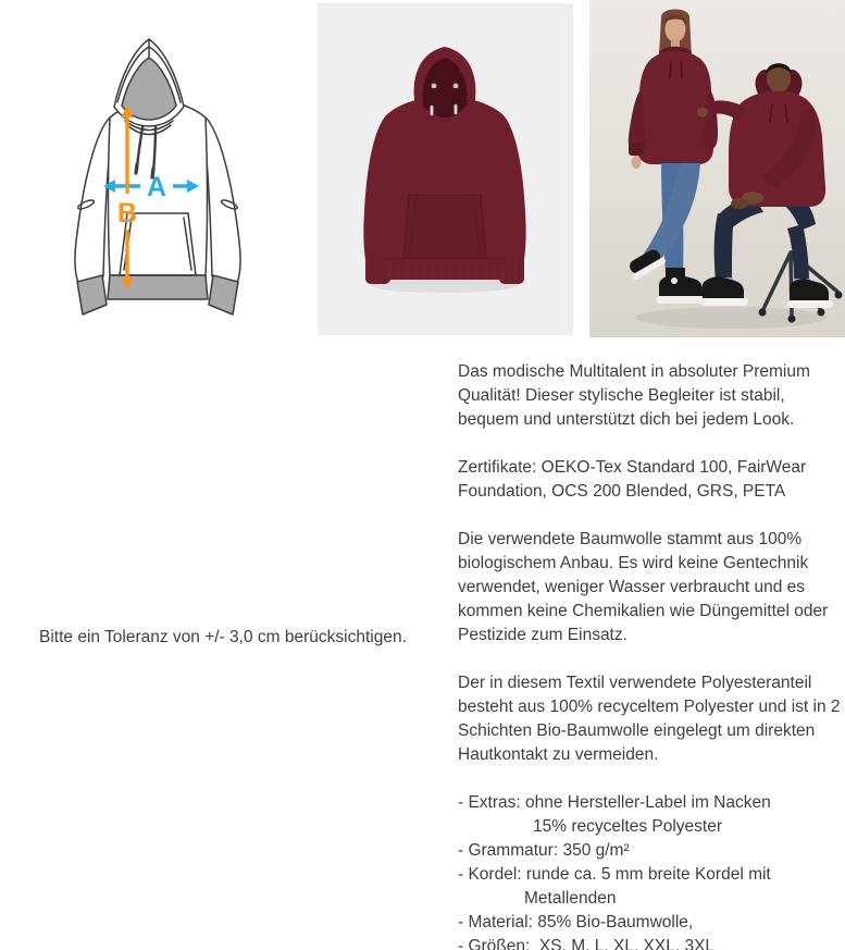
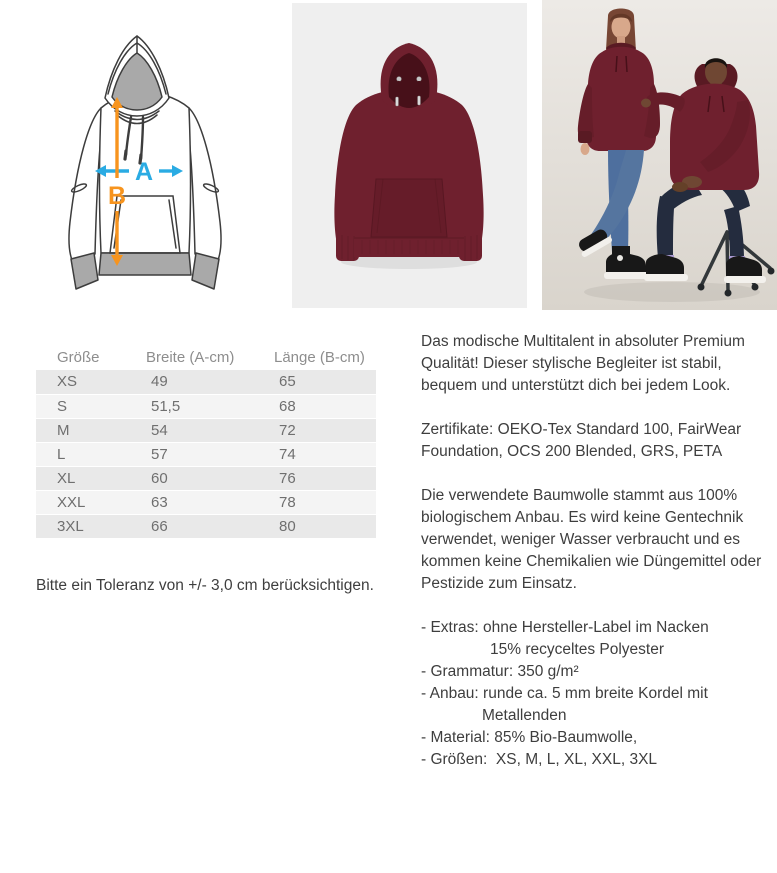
  A
  B
+ Größe	Breite (A-cm)	Länge (B-cm)
+ XS	49	65
+ S	51,5	68
+ M	54	72
+ L	57	74
+ XL	60	76
+ XXL	63	78
+ 3XL	66	80
  Bitte ein Toleranz von +/- 3,0 cm berücksichtigen.
  Das modische Multitalent in absoluter Premium Qualität! Dieser stylische Begleiter ist stabil, bequem und unterstützt dich bei jedem Look.
  Zertifikate: OEKO-Tex Standard 100, FairWear Foundation, OCS 200 Blended, GRS, PETA
  Die verwendete Baumwolle stammt aus 100% biologischem Anbau. Es wird keine Gentechnik verwendet, weniger Wasser verbraucht und es kommen keine Chemikalien wie Düngemittel oder Pestizide zum Einsatz.
- Der in diesem Textil verwendete Polyesteranteil besteht aus 100% recyceltem Polyester und ist in 2 Schichten Bio-Baumwolle eingelegt um direkten Hautkontakt zu vermeiden.
  - Extras: ohne Hersteller-Label im Nacken
  15% recyceltes Polyester
  - Grammatur: 350 g/m²
- - Kordel: runde ca. 5 mm breite Kordel mit
+ - Anbau: runde ca. 5 mm breite Kordel mit
  Metallenden
  - Material: 85% Bio-Baumwolle,
  - Größen: XS, M, L, XL, XXL, 3XL
